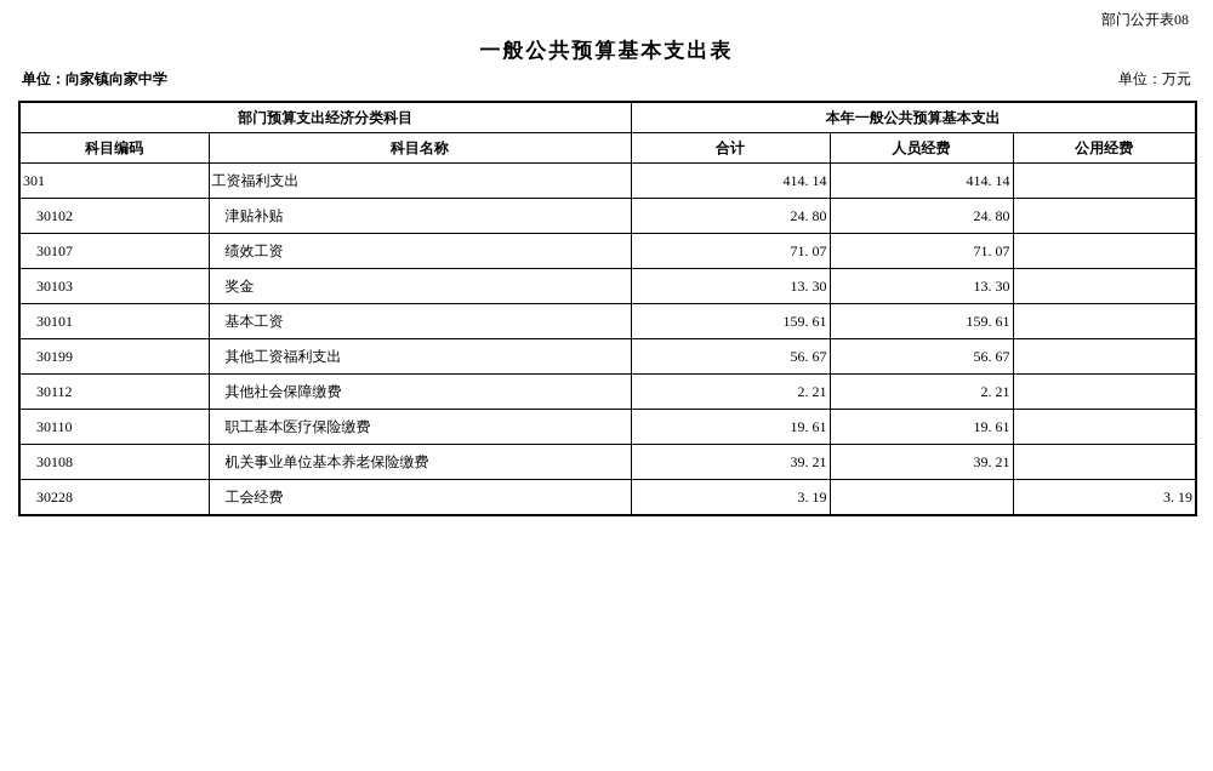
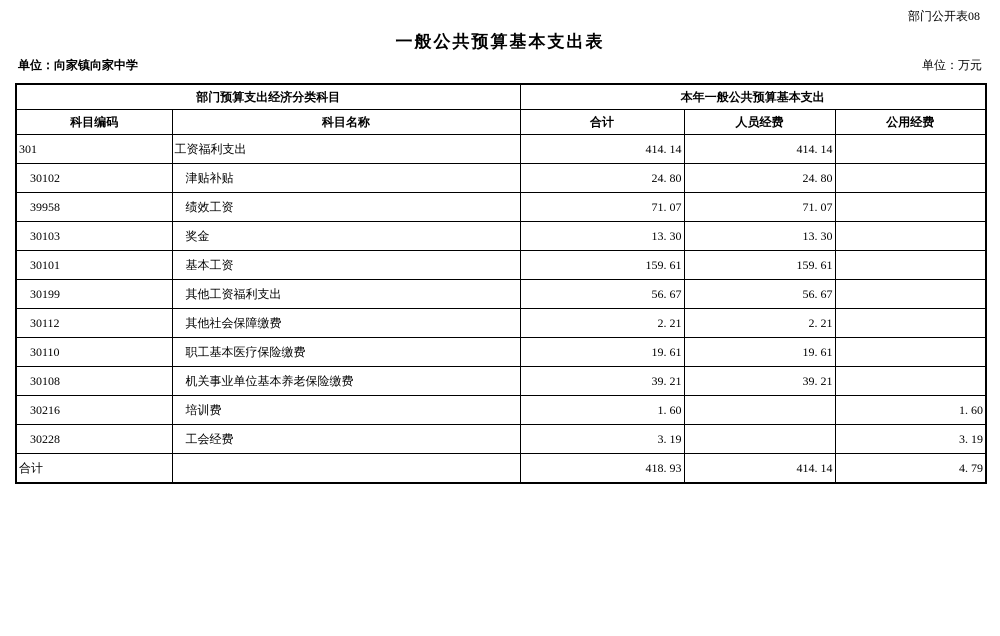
  部门公开表08
  一般公共预算基本支出表
  单位：向家镇向家中学
  单位：万元
  部门预算支出经济分类科目	本年一般公共预算基本支出
  科目编码	科目名称	合计	人员经费	公用经费
  301	工资福利支出	414. 14	414. 14
  30102	津贴补贴	24. 80	24. 80
- 30107	绩效工资	71. 07	71. 07
+ 39958	绩效工资	71. 07	71. 07
  30103	奖金	13. 30	13. 30
  30101	基本工资	159. 61	159. 61
  30199	其他工资福利支出	56. 67	56. 67
  30112	其他社会保障缴费	2. 21	2. 21
  30110	职工基本医疗保险缴费	19. 61	19. 61
  30108	机关事业单位基本养老保险缴费	39. 21	39. 21
+ 30216	培训费	1. 60		1. 60
  30228	工会经费	3. 19		3. 19
+ 合计		418. 93	414. 14	4. 79
